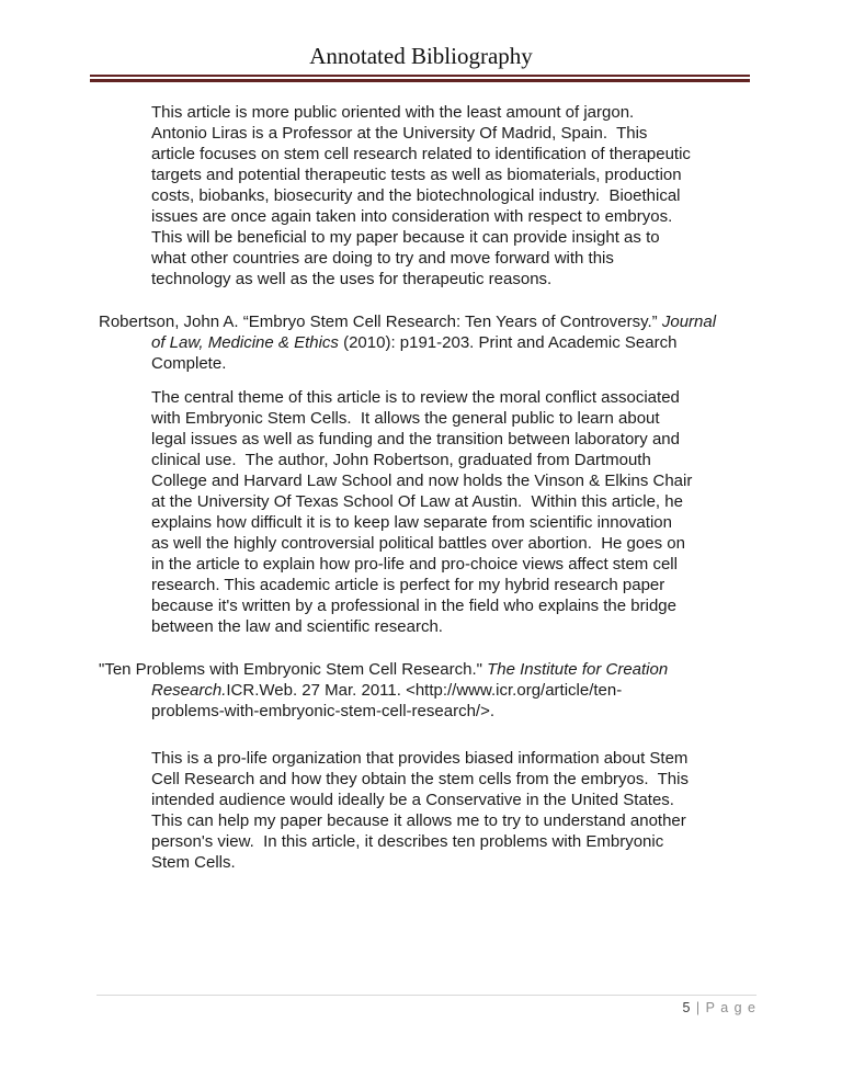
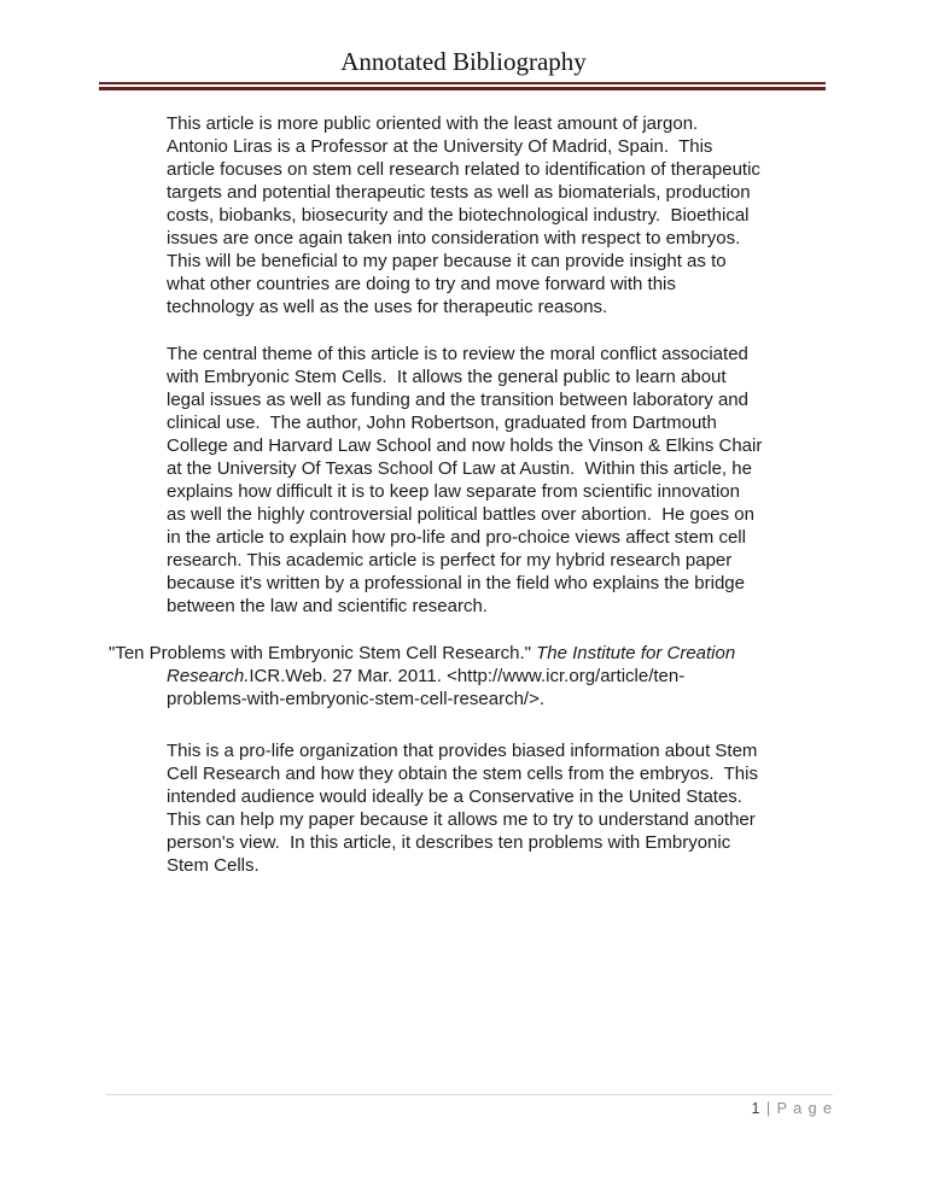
  Annotated Bibliography
  This article is more public oriented with the least amount of jargon.
  Antonio Liras is a Professor at the University Of Madrid, Spain. This
  article focuses on stem cell research related to identification of therapeutic
  targets and potential therapeutic tests as well as biomaterials, production
  costs, biobanks, biosecurity and the biotechnological industry. Bioethical
  issues are once again taken into consideration with respect to embryos.
  This will be beneficial to my paper because it can provide insight as to
  what other countries are doing to try and move forward with this
  technology as well as the uses for therapeutic reasons.
- Robertson, John A. “Embryo Stem Cell Research: Ten Years of Controversy.” Journal
- of Law, Medicine & Ethics (2010): p191-203. Print and Academic Search
- Complete.
  The central theme of this article is to review the moral conflict associated
  with Embryonic Stem Cells. It allows the general public to learn about
  legal issues as well as funding and the transition between laboratory and
  clinical use. The author, John Robertson, graduated from Dartmouth
  College and Harvard Law School and now holds the Vinson & Elkins Chair
  at the University Of Texas School Of Law at Austin. Within this article, he
  explains how difficult it is to keep law separate from scientific innovation
  as well the highly controversial political battles over abortion. He goes on
  in the article to explain how pro-life and pro-choice views affect stem cell
  research. This academic article is perfect for my hybrid research paper
  because it's written by a professional in the field who explains the bridge
  between the law and scientific research.
  "Ten Problems with Embryonic Stem Cell Research." The Institute for Creation
  Research.ICR.Web. 27 Mar. 2011. <http://www.icr.org/article/ten-
  problems-with-embryonic-stem-cell-research/>.
  This is a pro-life organization that provides biased information about Stem
  Cell Research and how they obtain the stem cells from the embryos. This
  intended audience would ideally be a Conservative in the United States.
  This can help my paper because it allows me to try to understand another
  person's view. In this article, it describes ten problems with Embryonic
  Stem Cells.
- 5 | P a g e
+ 1 | P a g e
